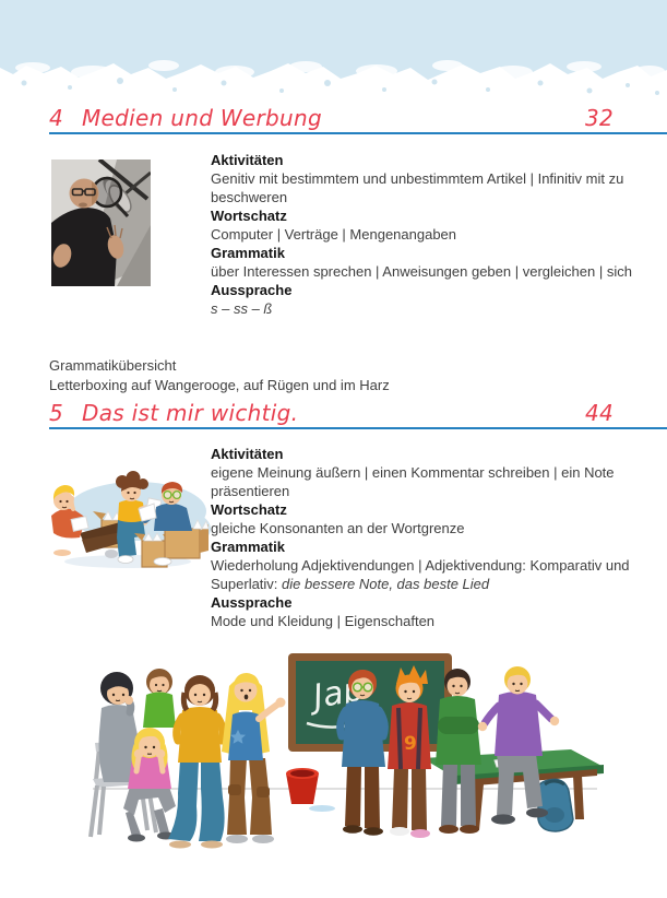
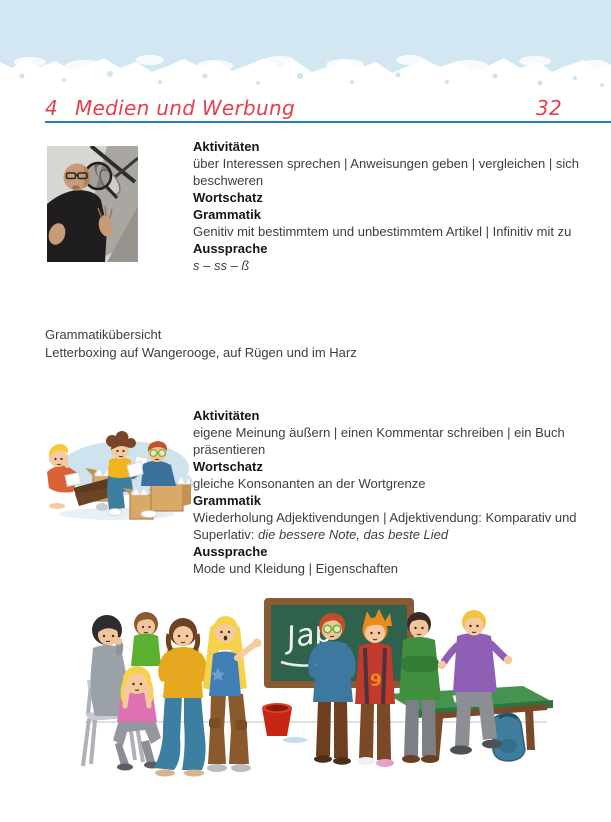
  4
  Medien und Werbung
  32
  Aktivitäten
- Genitiv mit bestimmtem und unbestimmtem Artikel | Infinitiv mit zu
+ über Interessen sprechen | Anweisungen geben | vergleichen | sich
  beschweren
  Wortschatz
- Computer | Verträge | Mengenangaben
  Grammatik
- über Interessen sprechen | Anweisungen geben | vergleichen | sich
+ Genitiv mit bestimmtem und unbestimmtem Artikel | Infinitiv mit zu
  Aussprache
  s – ss – ß
  Grammatikübersicht
  Letterboxing auf Wangerooge, auf Rügen und im Harz
- 5
- Das ist mir wichtig.
- 44
  Aktivitäten
- eigene Meinung äußern | einen Kommentar schreiben | ein Note
+ eigene Meinung äußern | einen Kommentar schreiben | ein Buch
  präsentieren
  Wortschatz
  gleiche Konsonanten an der Wortgrenze
  Grammatik
  Wiederholung Adjektivendungen | Adjektivendung: Komparativ und
  Superlativ: die bessere Note, das beste Lied
  Aussprache
  Mode und Kleidung | Eigenschaften
  9
